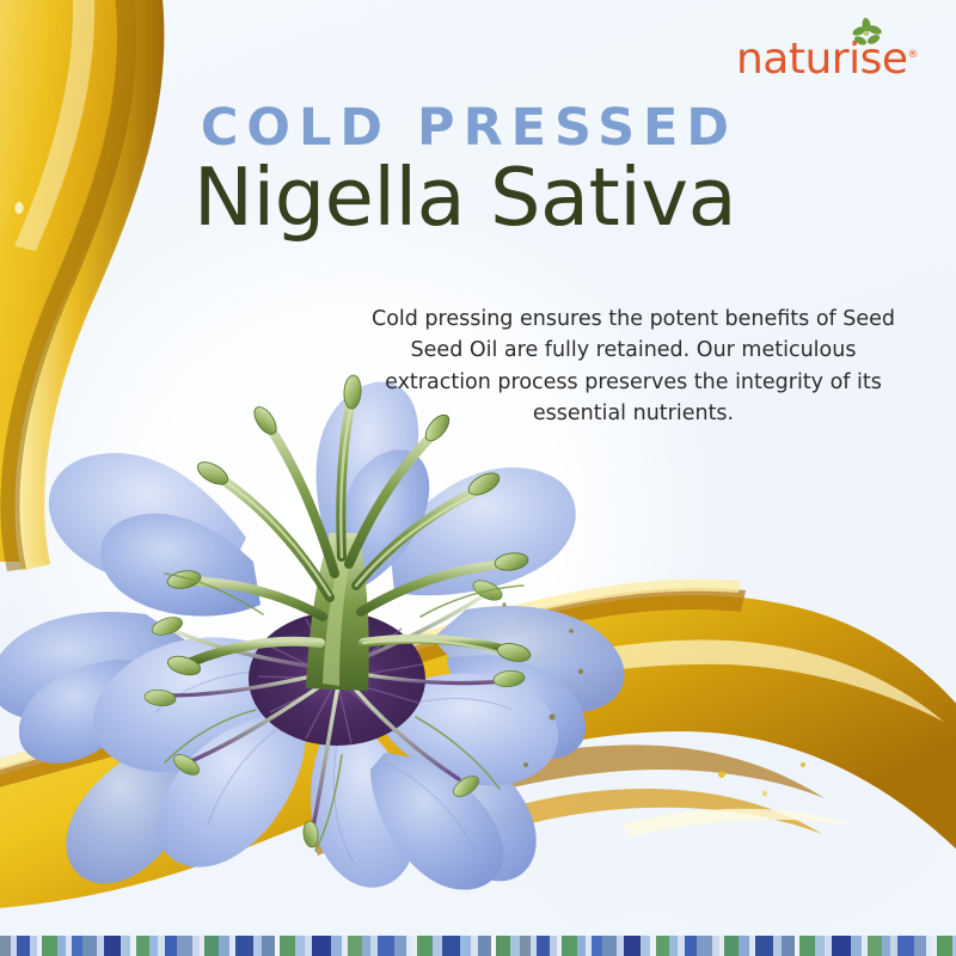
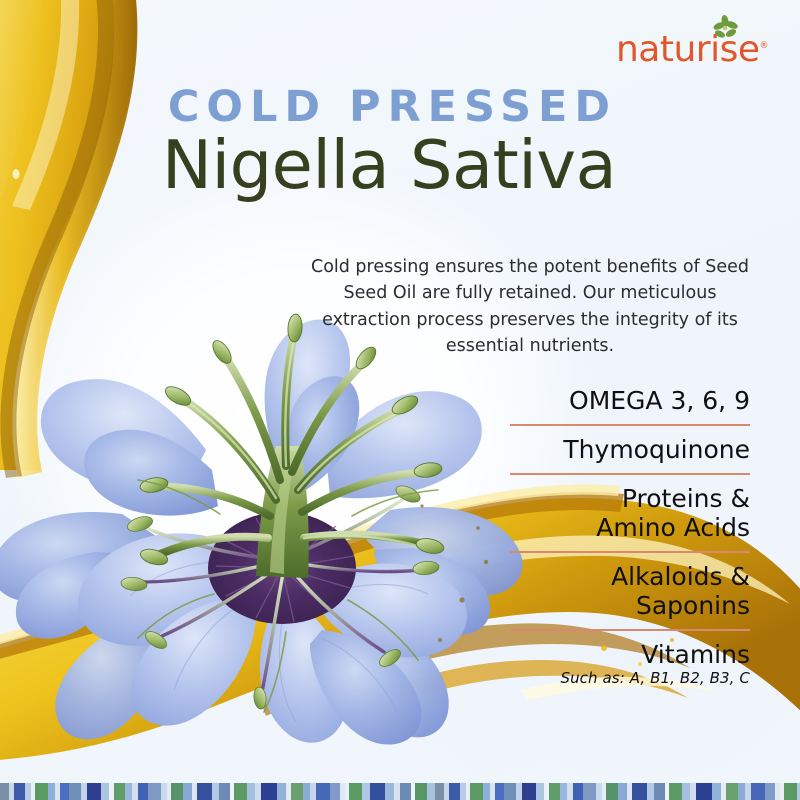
  naturise®
  COLD PRESSED
  Nigella Sativa
  Cold pressing ensures the potent benefits of Seed Seed Oil are fully retained. Our meticulous extraction process preserves the integrity of its essential nutrients.
+ OMEGA 3, 6, 9
+ Thymoquinone
+ Proteins &
+ Amino Acids
+ Alkaloids &
+ Saponins
+ Vitamins
+ Such as: A, B1, B2, B3, C
